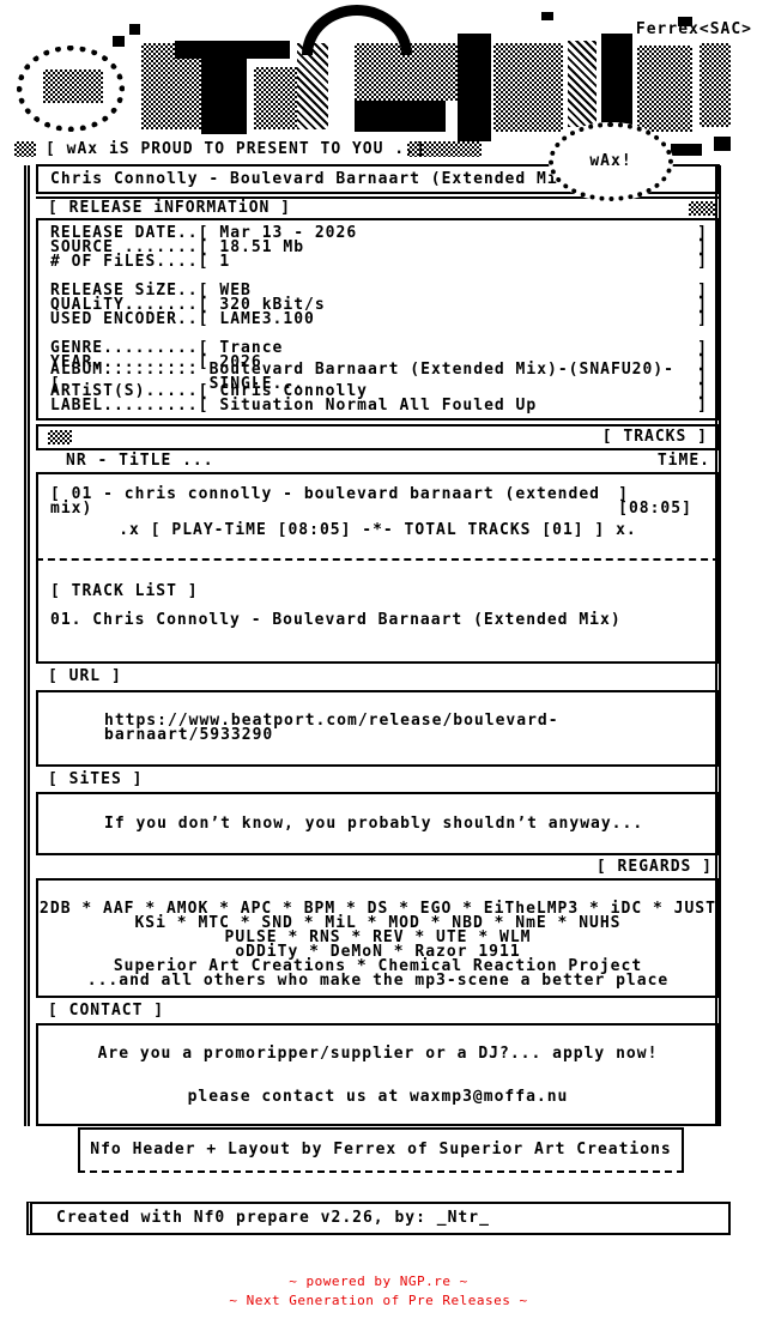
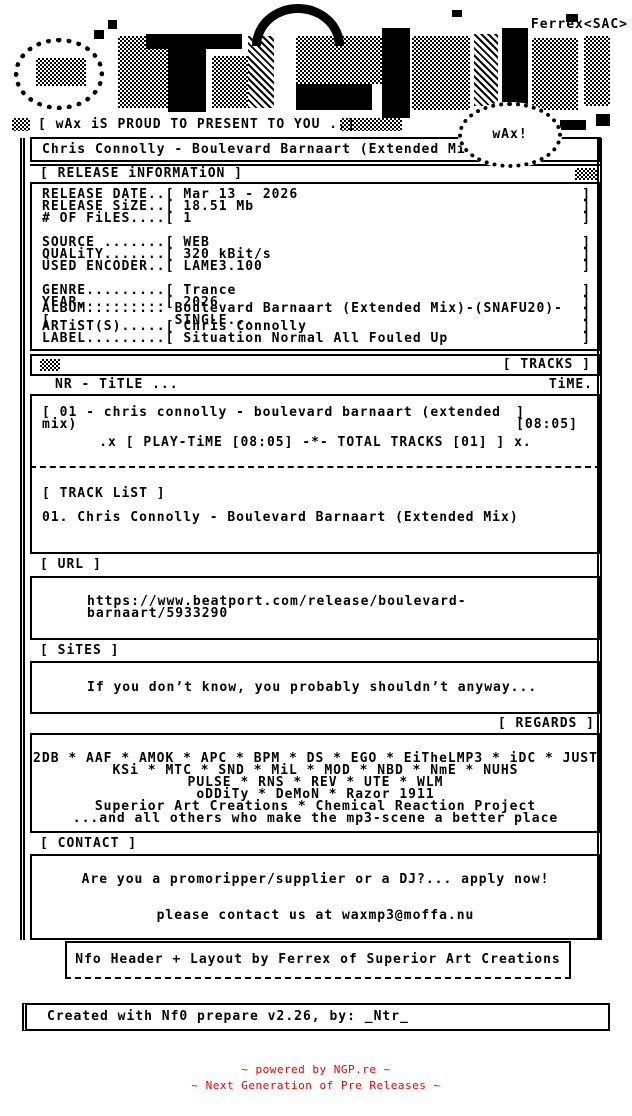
  Ferrex<SAC>
  [ wAx iS PROUD TO PRESENT TO YOU .
  wAx!
  Chris Connolly - Boulevard Barnaart (Extended Mi
  [ RELEASE iNFORMATiON ]
  RELEASE DATE..[
  Mar 13 - 2026
  ]
- SOURCE .......[
+ RELEASE SiZE..[
  18.51 Mb
  ]
  # OF FiLES....[
  1
  ]
- RELEASE SiZE..[
+ SOURCE .......[
  WEB
  ]
  QUALiTY.......[
  320 kBit/s
  ]
  USED ENCODER..[
  LAME3.100
  ]
  GENRE.........[
  Trance
  ]
  YEAR..........[
  2026
  ]
  ALBUM.........[
  Boulevard Barnaart (Extended Mix)-(SNAFU20)-SINGLE...
  ]
  ARTiST(S).....[
  Chris Connolly
  ]
  LABEL.........[
  Situation Normal All Fouled Up
  ]
  [ TRACKS ]
  NR - TiTLE ...
  TiME.
  [ 01 - chris connolly - boulevard barnaart (extended mix)
  ] [08:05]
  .x [ PLAY-TiME [08:05] -*- TOTAL TRACKS [01] ] x.
  [ TRACK LiST ]
  01. Chris Connolly - Boulevard Barnaart (Extended Mix)
  [ URL ]
  https://www.beatport.com/release/boulevard-barnaart/5933290
  [ SiTES ]
  If you don’t know, you probably shouldn’t anyway...
  [ REGARDS ]
  2DB * AAF * AMOK * APC * BPM * DS * EGO * EiTheLMP3 * iDC * JUST
  KSi * MTC * SND * MiL * MOD * NBD * NmE * NUHS
  PULSE * RNS * REV * UTE * WLM
  oDDiTy * DeMoN * Razor 1911
  Superior Art Creations * Chemical Reaction Project
  ...and all others who make the mp3-scene a better place
  [ CONTACT ]
  Are you a promoripper/supplier or a DJ?... apply now!
  please contact us at waxmp3@moffa.nu
  Nfo Header + Layout by Ferrex of Superior Art Creations
  Created with Nf0 prepare v2.26, by: _Ntr_
  ~ powered by NGP.re ~
  ~ Next Generation of Pre Releases ~
